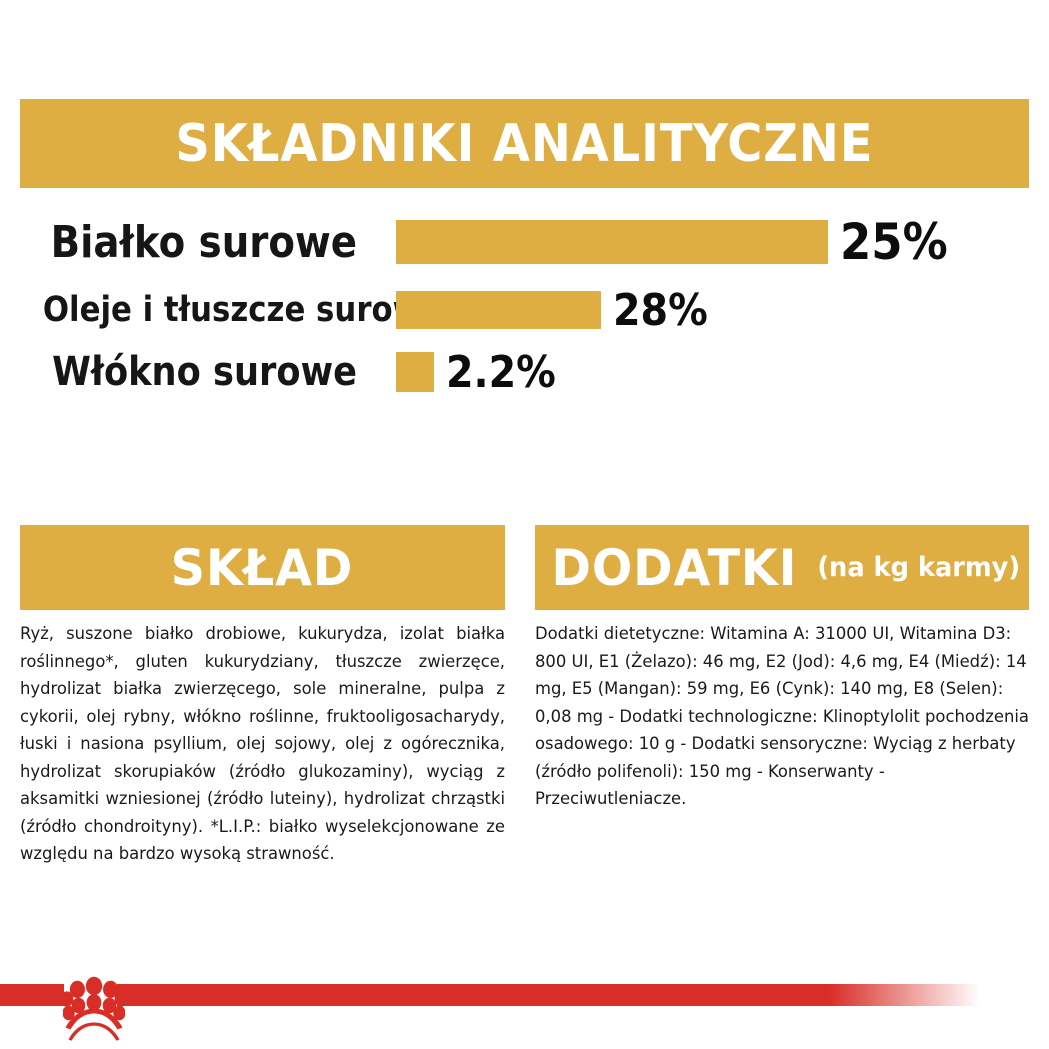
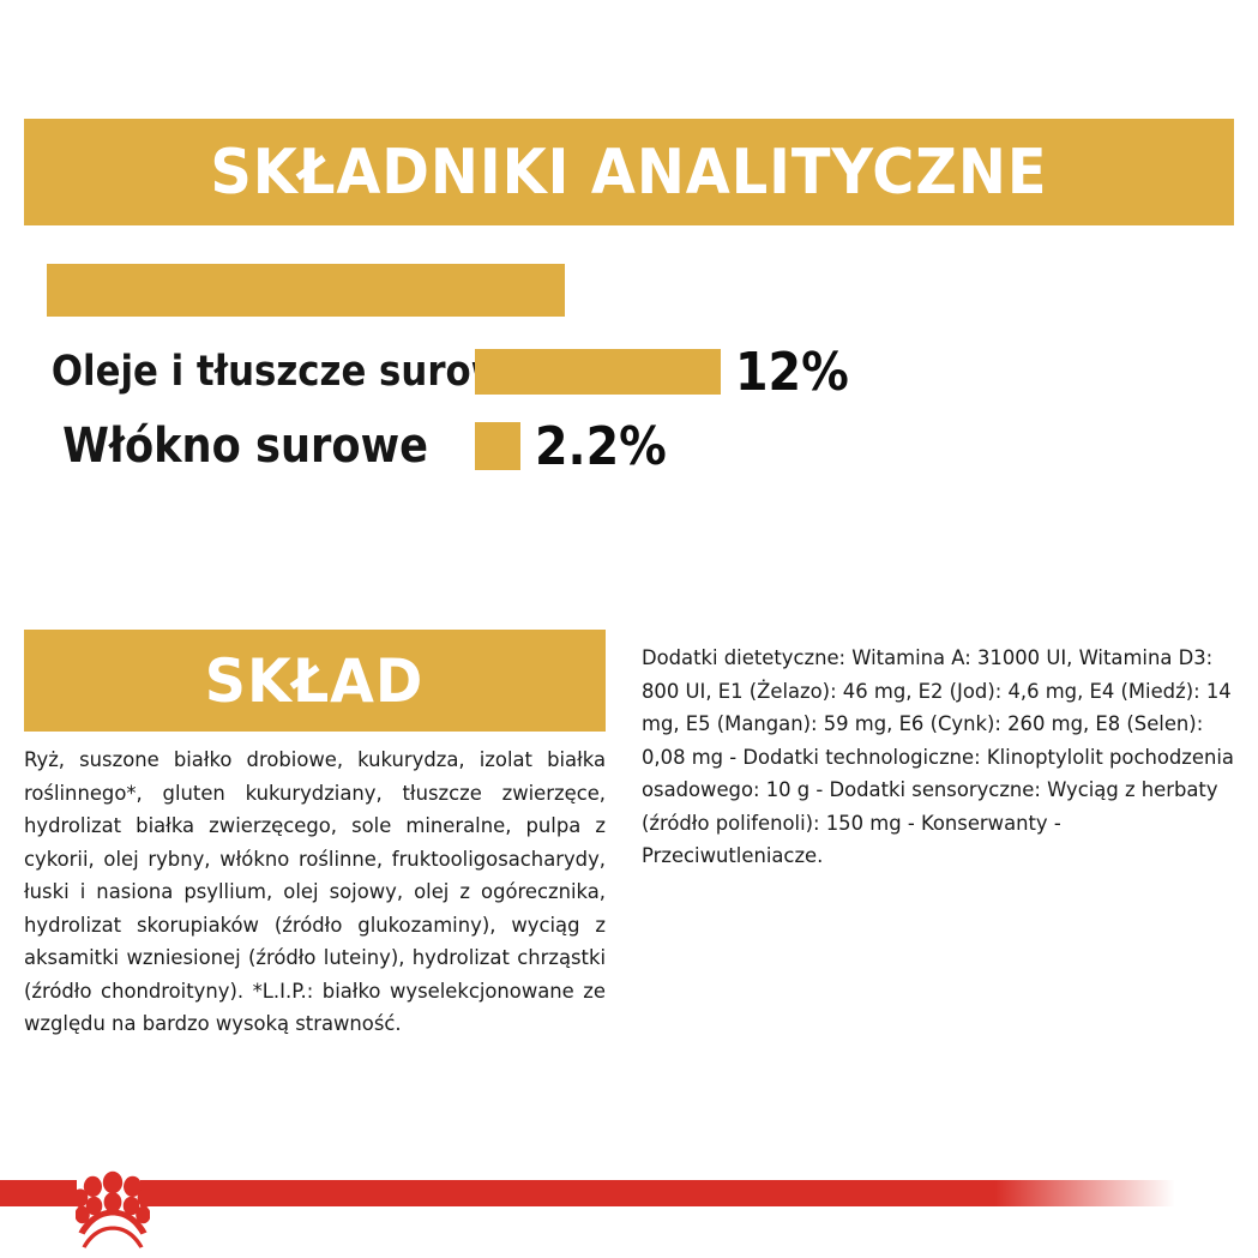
  SKŁADNIKI ANALITYCZNE
- Białko surowe
- 25%
  Oleje i tłuszcze suro
- 28%
+ 12%
  Włókno surowe
  2.2%
  SKŁAD
  Ryż, suszone białko drobiowe, kukurydza, izolat białka roślinnego*, gluten kukurydziany, tłuszcze zwierzęce, hydrolizat białka zwierzęcego, sole mineralne, pulpa z cykorii, olej rybny, włókno roślinne, fruktooligosacharydy, łuski i nasiona psyllium, olej sojowy, olej z ogórecznika, hydrolizat skorupiaków (źródło glukozaminy), wyciąg z aksamitki wzniesionej (źródło luteiny), hydrolizat chrząstki (źródło chondroityny). *L.I.P.: białko wyselekcjonowane ze względu na bardzo wysoką strawność.
- DODATKI
- (na kg karmy)
- Dodatki dietetyczne: Witamina A: 31000 UI, Witamina D3: 800 UI, E1 (Żelazo): 46 mg, E2 (Jod): 4,6 mg, E4 (Miedź): 14 mg, E5 (Mangan): 59 mg, E6 (Cynk): 140 mg, E8 (Selen): 0,08 mg - Dodatki technologiczne: Klinoptylolit pochodzenia osadowego: 10 g - Dodatki sensoryczne: Wyciąg z herbaty (źródło polifenoli): 150 mg - Konserwanty - Przeciwutleniacze.
+ Dodatki dietetyczne: Witamina A: 31000 UI, Witamina D3: 800 UI, E1 (Żelazo): 46 mg, E2 (Jod): 4,6 mg, E4 (Miedź): 14 mg, E5 (Mangan): 59 mg, E6 (Cynk): 260 mg, E8 (Selen): 0,08 mg - Dodatki technologiczne: Klinoptylolit pochodzenia osadowego: 10 g - Dodatki sensoryczne: Wyciąg z herbaty (źródło polifenoli): 150 mg - Konserwanty - Przeciwutleniacze.
